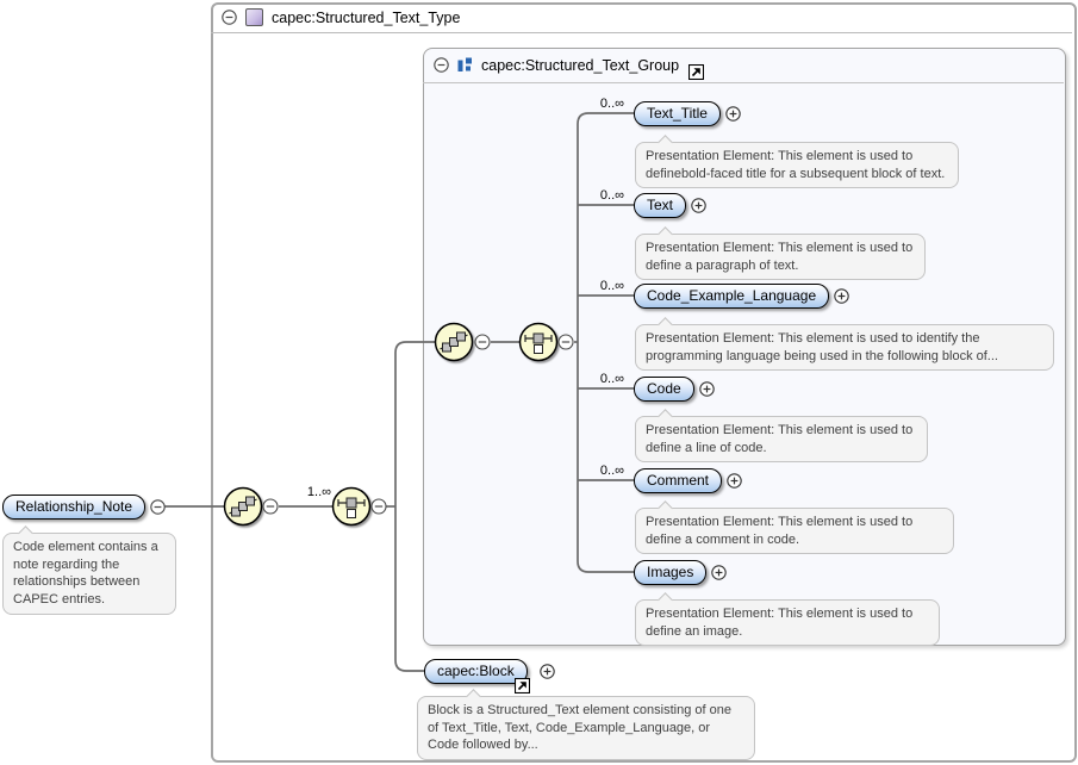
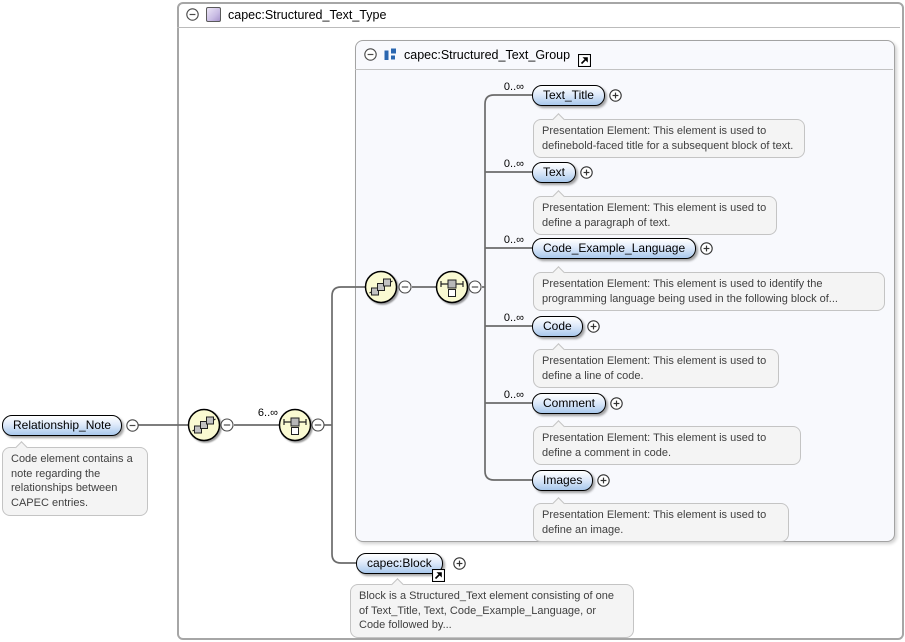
  capec:Structured_Text_Type
  capec:Structured_Text_Group
  Relationship_Note
  Code element contains a note regarding the relationships between CAPEC entries.
- 1..∞
+ 6..∞
  0..∞
  Text_Title
  Presentation Element: This element is used to definebold-faced title for a subsequent block of text.
  0..∞
  Text
  Presentation Element: This element is used to define a paragraph of text.
  0..∞
  Code_Example_Language
  Presentation Element: This element is used to identify the programming language being used in the following block of...
  0..∞
  Code
  Presentation Element: This element is used to define a line of code.
  0..∞
  Comment
  Presentation Element: This element is used to define a comment in code.
  Images
  Presentation Element: This element is used to define an image.
  capec:Block
  Block is a Structured_Text element consisting of one of Text_Title, Text, Code_Example_Language, or Code followed by...
